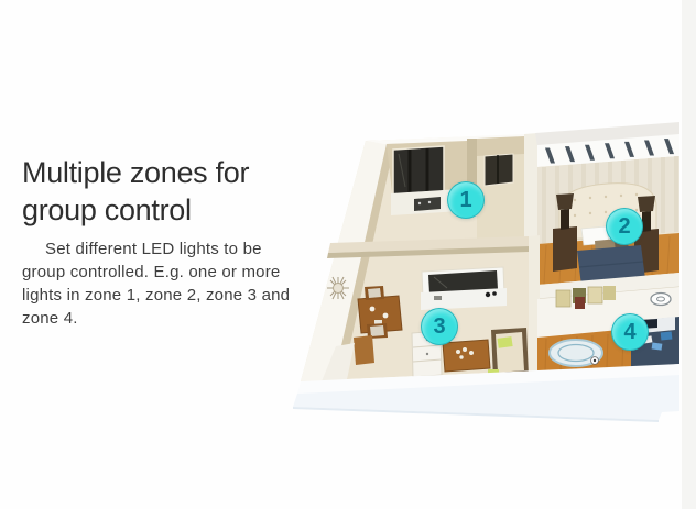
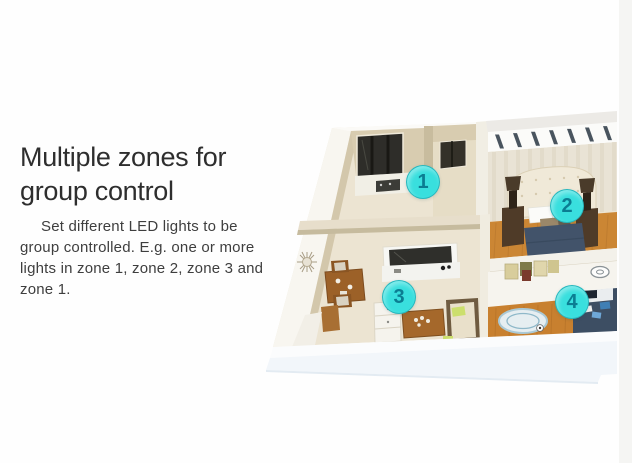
  Multiple zones for
  group control
  Set different LED lights to be
  group controlled. E.g. one or more
  lights in zone 1, zone 2, zone 3 and
- zone 4.
+ zone 1.
  1
  2
  3
  4
